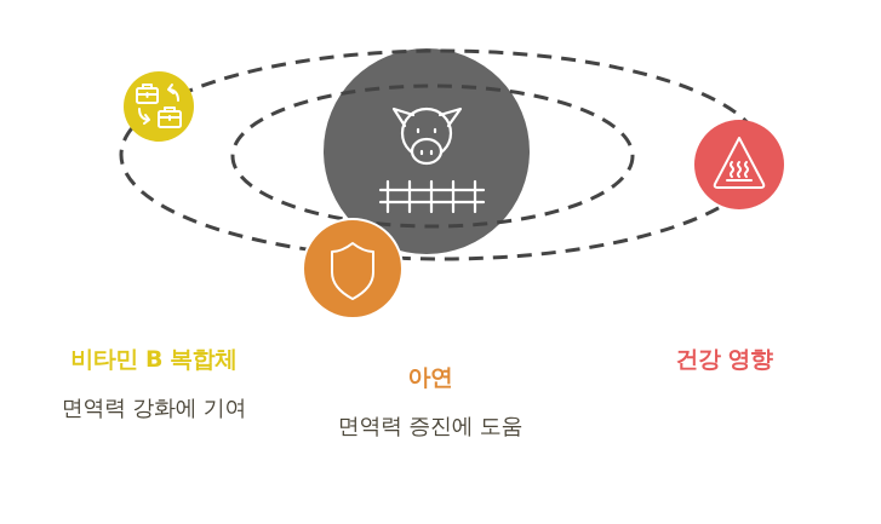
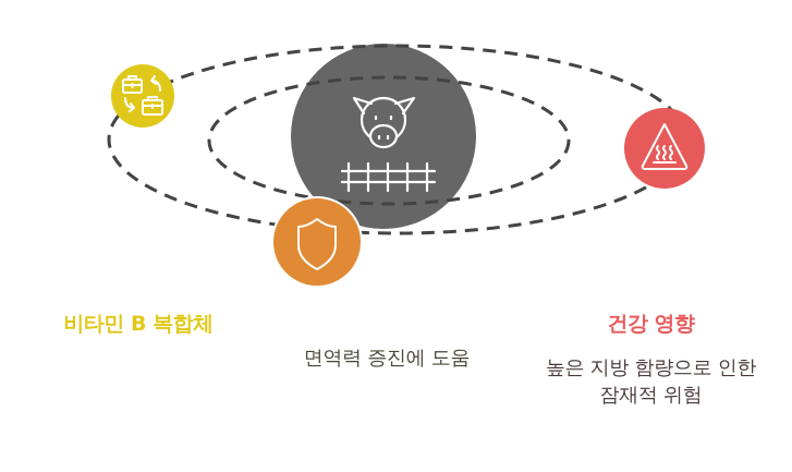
  비타민 B 복합체
- 면역력 강화에 기여
- 아연
  면역력 증진에 도움
  건강 영향
+ 높은 지방 함량으로 인한 잠재적 위험
